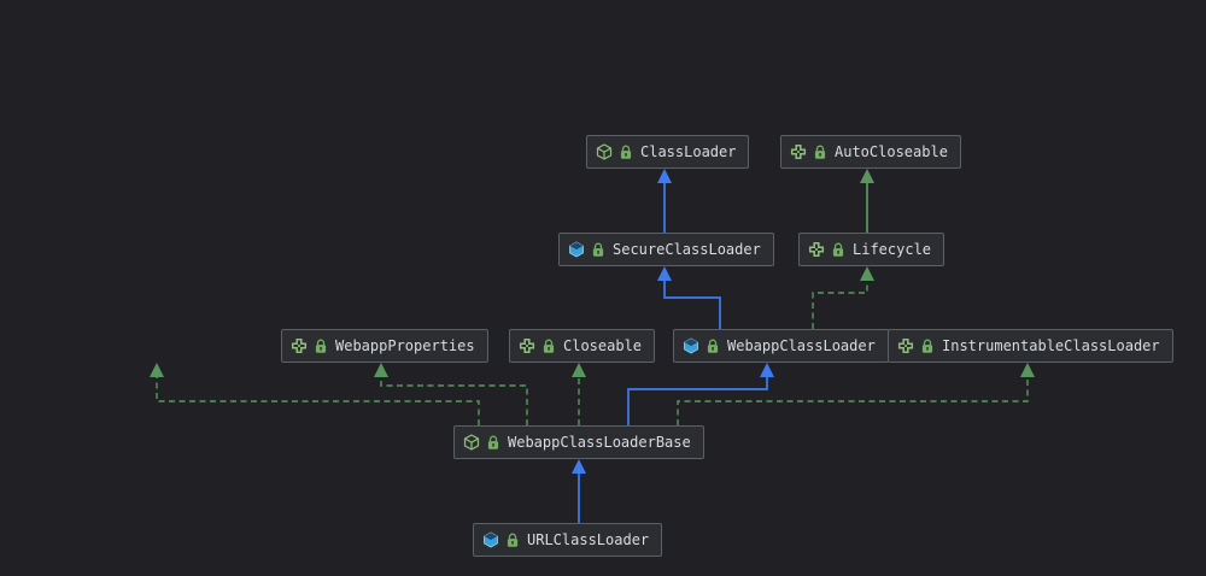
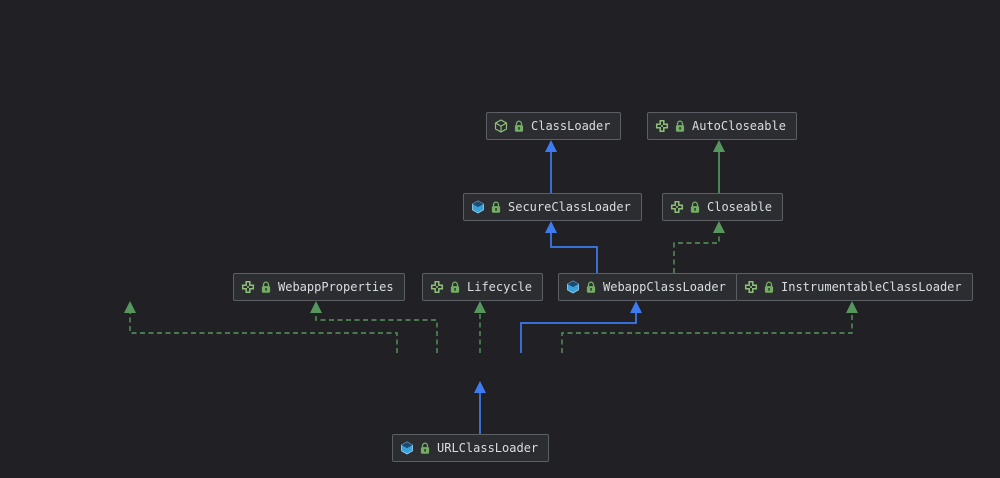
  ClassLoader
  AutoCloseable
  SecureClassLoader
- Lifecycle
+ Closeable
  WebappProperties
- Closeable
+ Lifecycle
  WebappClassLoader
  InstrumentableClassLoader
- WebappClassLoaderBase
  URLClassLoader
